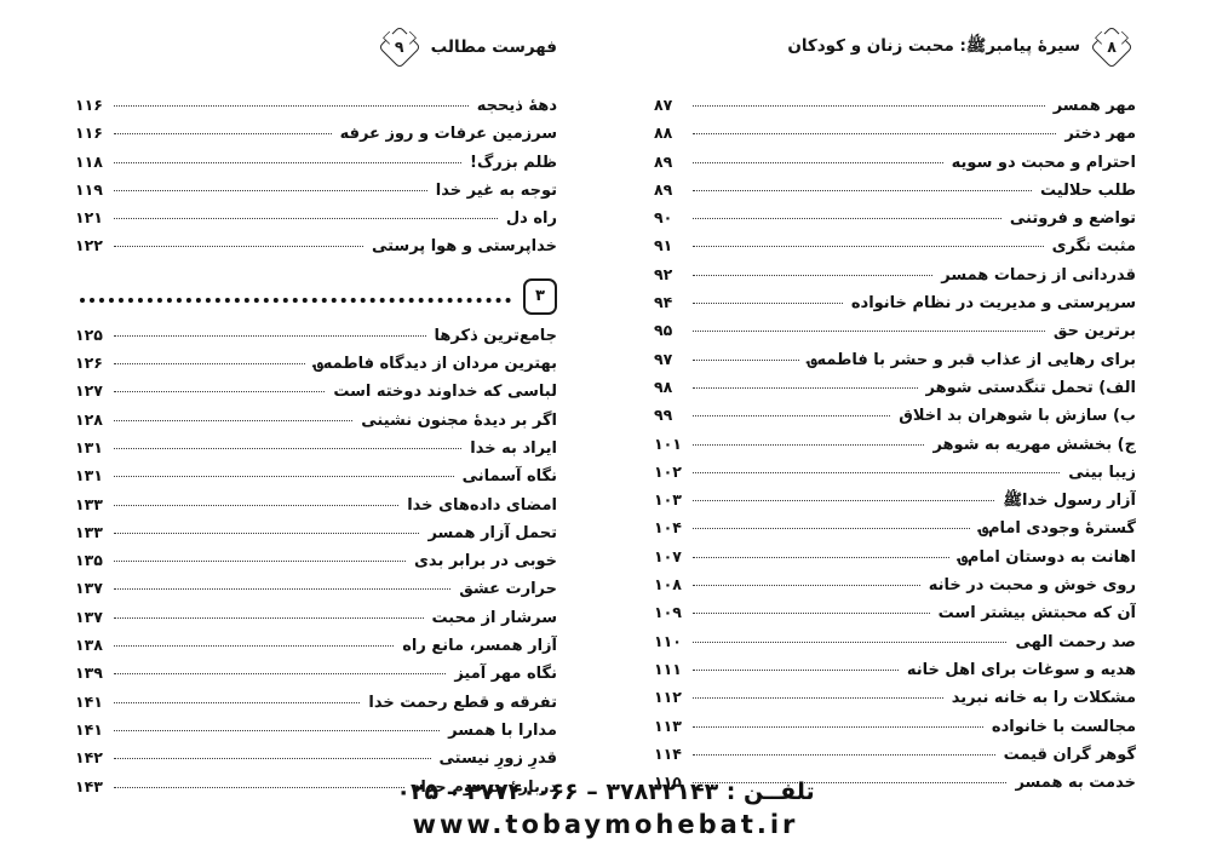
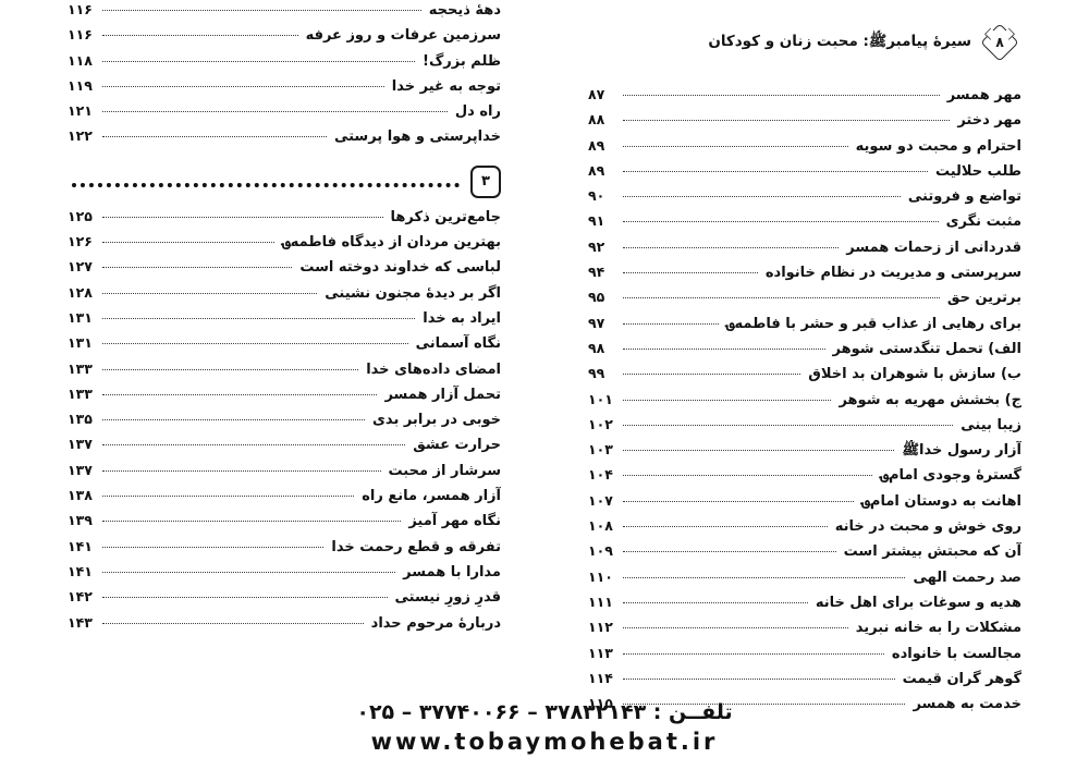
  ۸
  سیرهٔ پیامبرﷺ: محبت زنان و کودکان
  مهر همسر
  ۸۷
  مهر دختر
  ۸۸
  احترام و محبت دو سویه
  ۸۹
  طلب حلالیت
  ۸۹
  تواضع و فروتنی
  ۹۰
  مثبت نگری
  ۹۱
  قدردانی از زحمات همسر
  ۹۲
  سرپرستی و مدیریت در نظام خانواده
  ۹۴
  برترین حق
  ۹۵
  برای رهایی از عذاب قبر و حشر با فاطمه؈
  ۹۷
  الف) تحمل تنگدستی شوهر
  ۹۸
  ب) سازش با شوهران بد اخلاق
  ۹۹
  ج) بخشش مهریه به شوهر
  ۱۰۱
  زیبا بینی
  ۱۰۲
  آزار رسول خداﷺ
  ۱۰۳
  گسترهٔ وجودی امام؈
  ۱۰۴
  اهانت به دوستان امام؈
  ۱۰۷
  روی خوش و محبت در خانه
  ۱۰۸
  آن که محبتش بیشتر است
  ۱۰۹
  صد رحمت الهی
  ۱۱۰
  هدیه و سوغات برای اهل خانه
  ۱۱۱
  مشکلات را به خانه نبرید
  ۱۱۲
  مجالست با خانواده
  ۱۱۳
  گوهر گران قیمت
  ۱۱۴
  خدمت به همسر
  ۱۱۵
- ۹
- فهرست مطالب
  دههٔ ذیحجه
  ۱۱۶
  سرزمین عرفات و روز عرفه
  ۱۱۶
  ظلم بزرگ!
  ۱۱۸
  توجه به غیر خدا
  ۱۱۹
  راه دل
  ۱۲۱
  خداپرستی و هوا پرستی
  ۱۲۲
  ۳
  جامع‌ترین ذکرها
  ۱۲۵
  بهترین مردان از دیدگاه فاطمه؈
  ۱۲۶
  لباسی که خداوند دوخته است
  ۱۲۷
  اگر بر دیدهٔ مجنون نشینی
  ۱۲۸
  ایراد به خدا
  ۱۳۱
  نگاه آسمانی
  ۱۳۱
  امضای داده‌های خدا
  ۱۳۳
  تحمل آزار همسر
  ۱۳۳
  خوبی در برابر بدی
  ۱۳۵
  حرارت عشق
  ۱۳۷
  سرشار از محبت
  ۱۳۷
  آزار همسر، مانع راه
  ۱۳۸
  نگاه مهر آمیز
  ۱۳۹
  تفرقه و قطع رحمت خدا
  ۱۴۱
  مدارا با همسر
  ۱۴۱
  قدرِ زورِ نیستی
  ۱۴۲
  دربارهٔ مرحوم حداد
  ۱۴۳
  تلفــن : ۳۷۸۳۲۱۴۳ – ۳۷۷۴۰۰۶۶ – ۰۲۵
  www.tobaymohebat.ir
